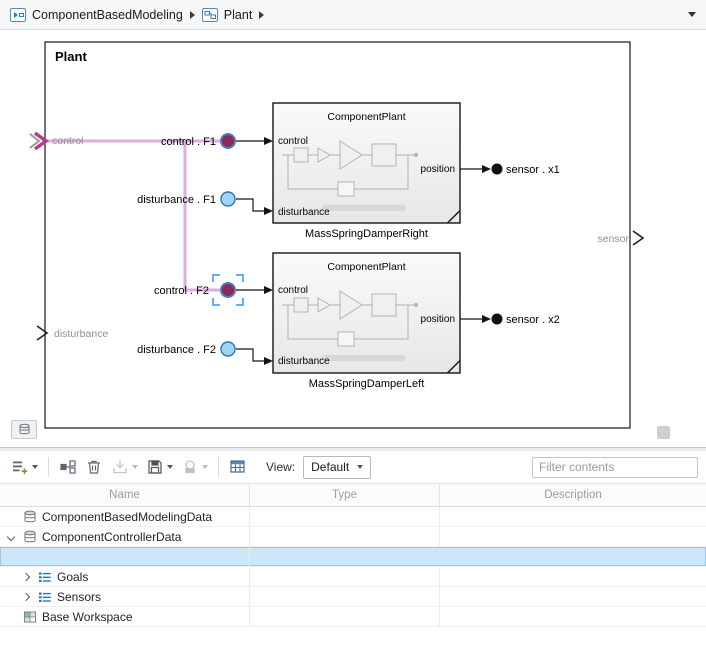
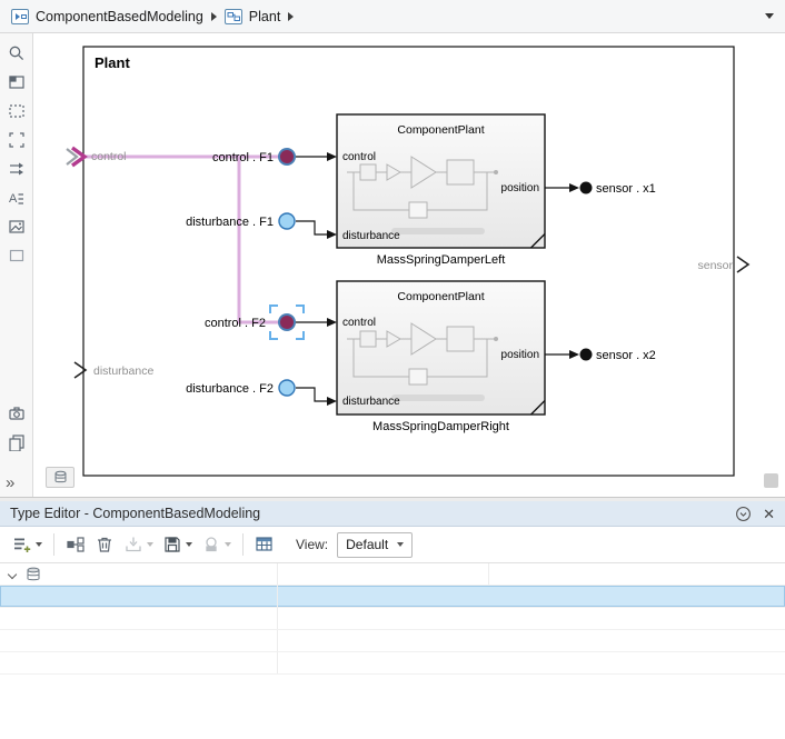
  ComponentBasedModeling
  Plant
+ A
+ »
  Plant
  control
  disturbance
  sensor
  ComponentPlant
  control
  disturbance
  position
- MassSpringDamperRight
+ MassSpringDamperLeft
  control . F1
  disturbance . F1
  sensor . x1
  ComponentPlant
  control
  disturbance
  position
- MassSpringDamperLeft
+ MassSpringDamperRight
  control . F2
  disturbance . F2
  sensor . x2
+ Type Editor - ComponentBasedModeling
+ ✕
  View:
  Default
- Filter contents
- Name
- Type
- Description
- ComponentBasedModelingData
- ComponentControllerData
- Goals
- Sensors
- Base Workspace
